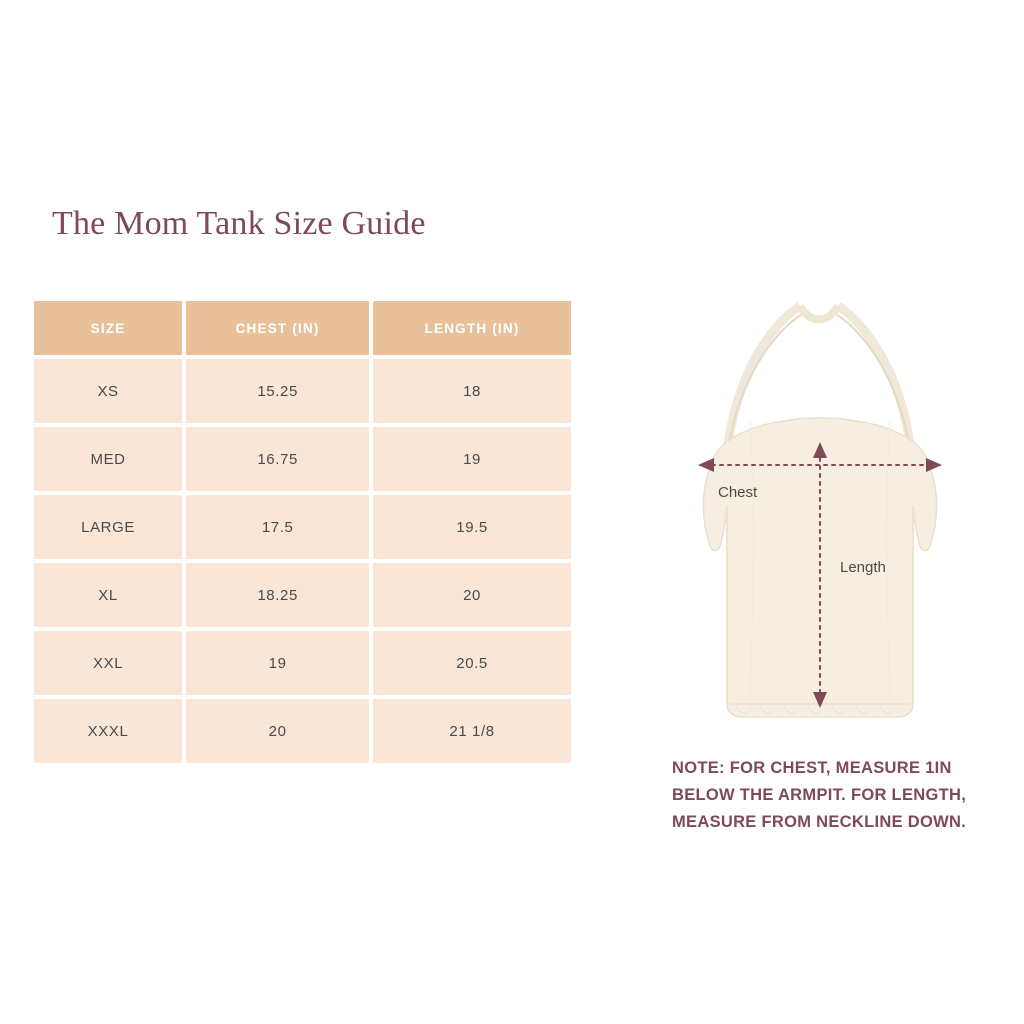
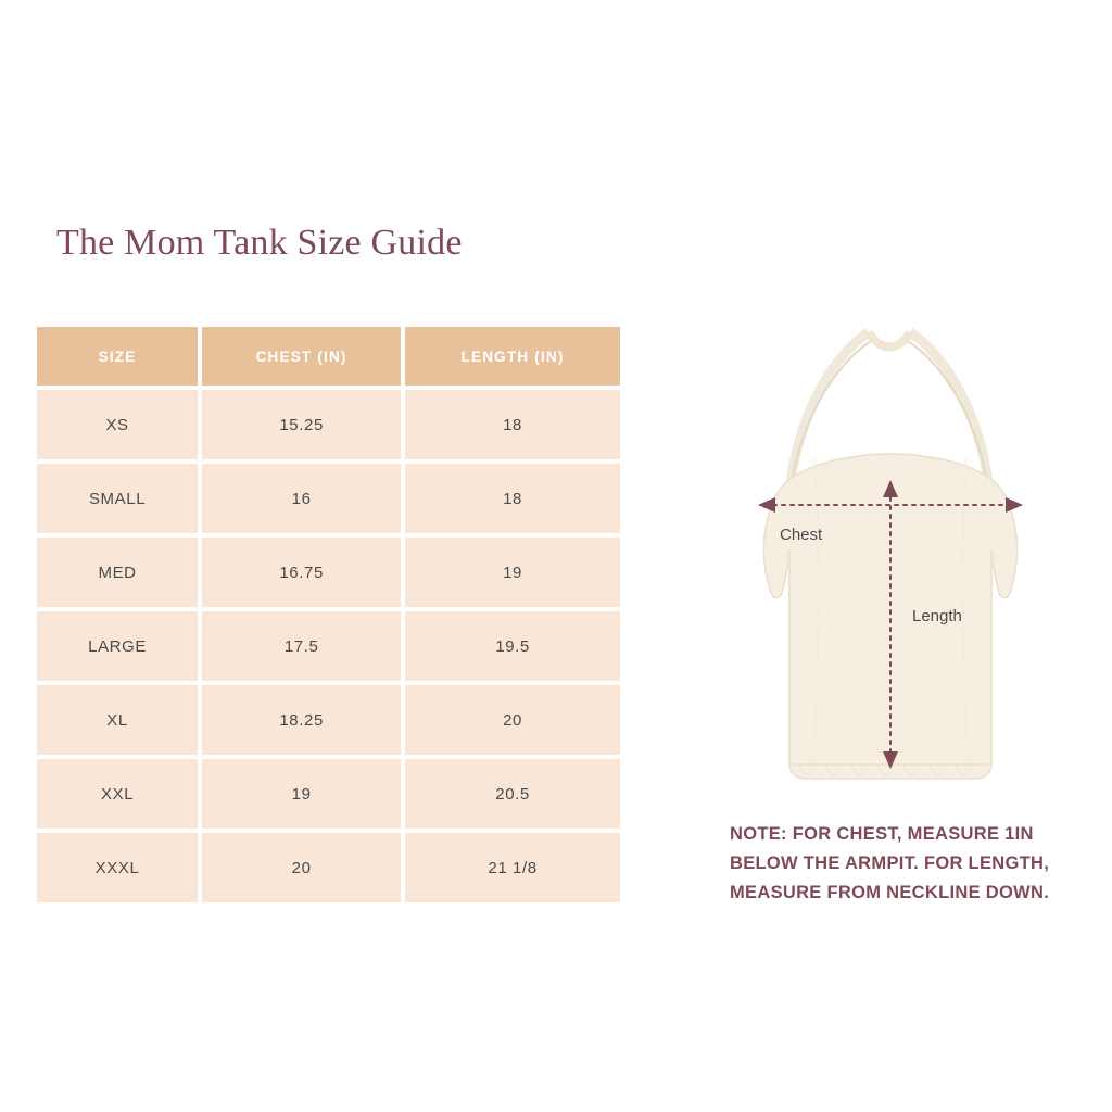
  The Mom Tank Size Guide
  SIZE	CHEST (IN)	LENGTH (IN)
  XS	15.25	18
+ SMALL	16	18
  MED	16.75	19
  LARGE	17.5	19.5
  XL	18.25	20
  XXL	19	20.5
  XXXL	20	21 1/8
  Chest
  Length
  NOTE: FOR CHEST, MEASURE 1IN BELOW THE ARMPIT. FOR LENGTH, MEASURE FROM NECKLINE DOWN.
